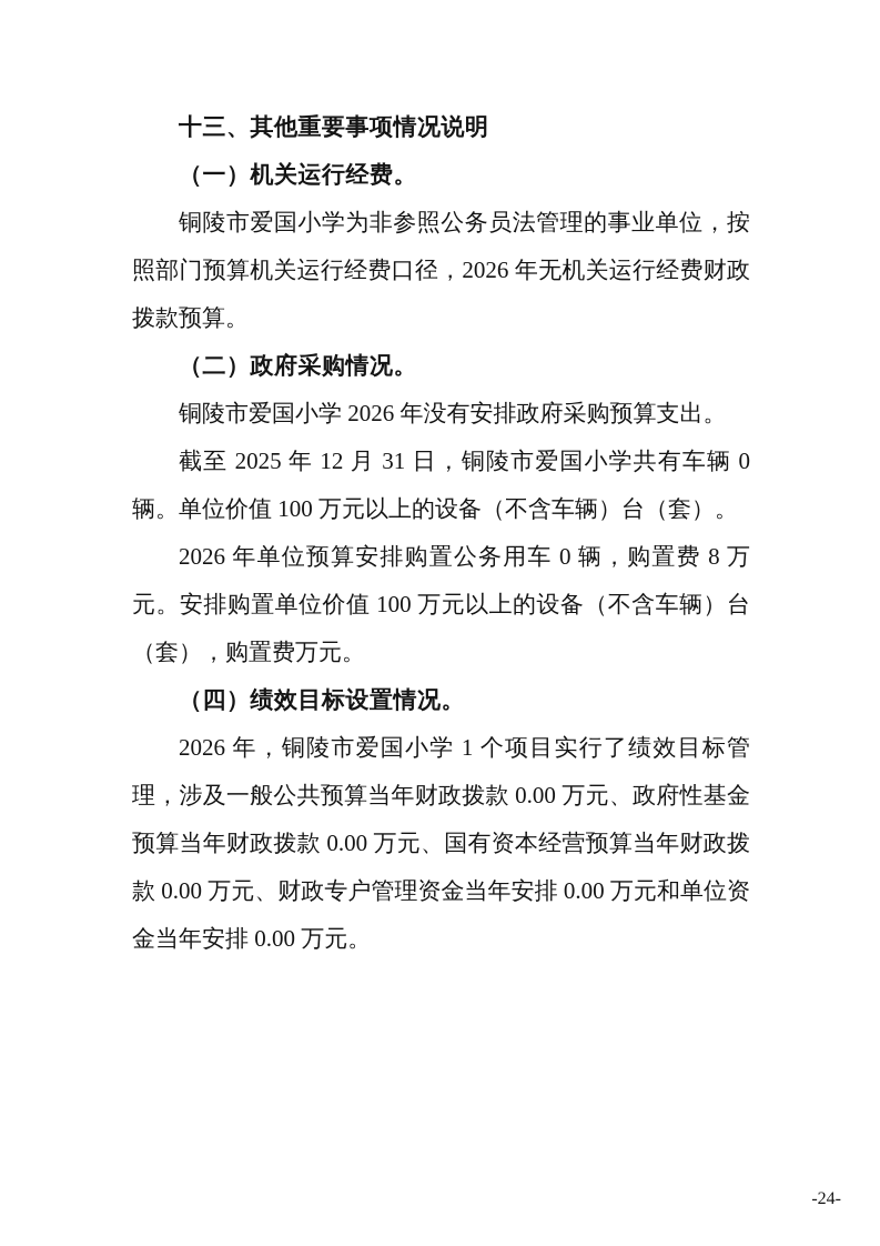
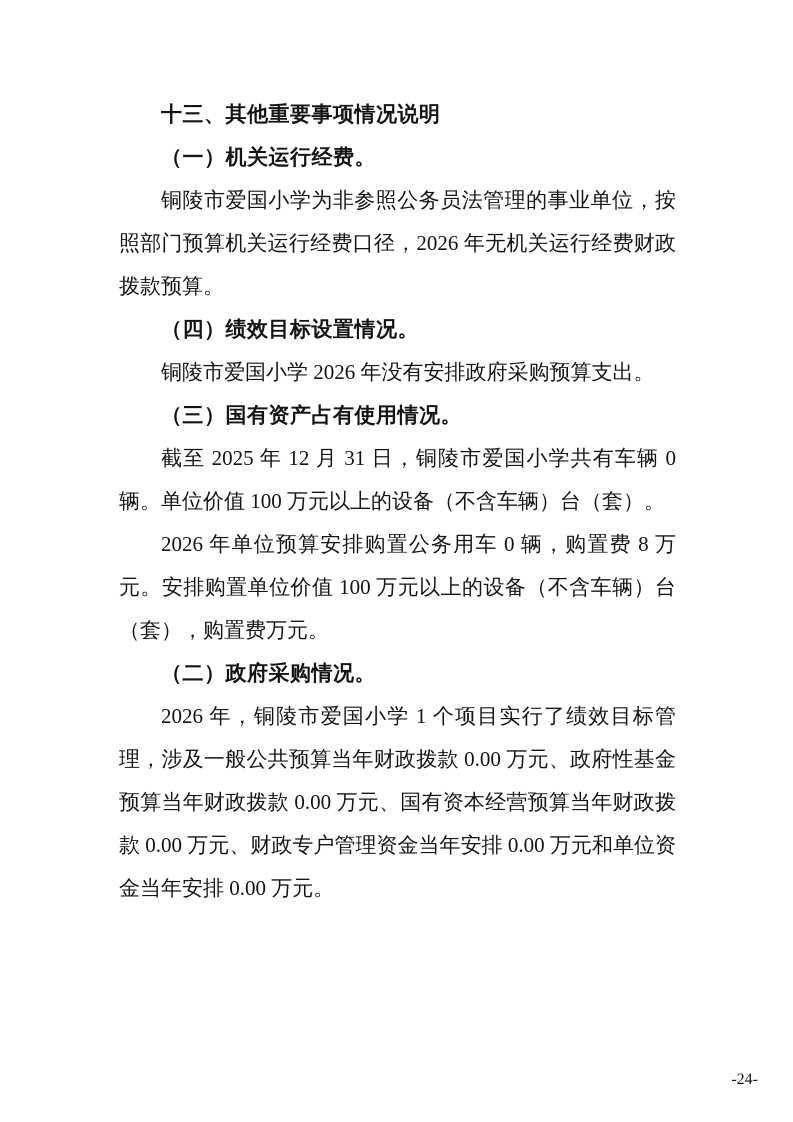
  十三、其他重要事项情况说明
  （一）机关运行经费。
  铜陵市爱国小学为非参照公务员法管理的事业单位，按照部门预算机关运行经费口径，2026 年无机关运行经费财政拨款预算。
- （二）政府采购情况。
+ （四）绩效目标设置情况。
  铜陵市爱国小学 2026 年没有安排政府采购预算支出。
+ （三）国有资产占有使用情况。
  截至 2025 年 12 月 31 日，铜陵市爱国小学共有车辆 0 辆。单位价值 100 万元以上的设备（不含车辆）台（套）。
  2026 年单位预算安排购置公务用车 0 辆，购置费 8 万元。安排购置单位价值 100 万元以上的设备（不含车辆）台（套），购置费万元。
- （四）绩效目标设置情况。
+ （二）政府采购情况。
  2026 年，铜陵市爱国小学 1 个项目实行了绩效目标管理，涉及一般公共预算当年财政拨款 0.00 万元、政府性基金预算当年财政拨款 0.00 万元、国有资本经营预算当年财政拨款 0.00 万元、财政专户管理资金当年安排 0.00 万元和单位资金当年安排 0.00 万元。
  -24-
